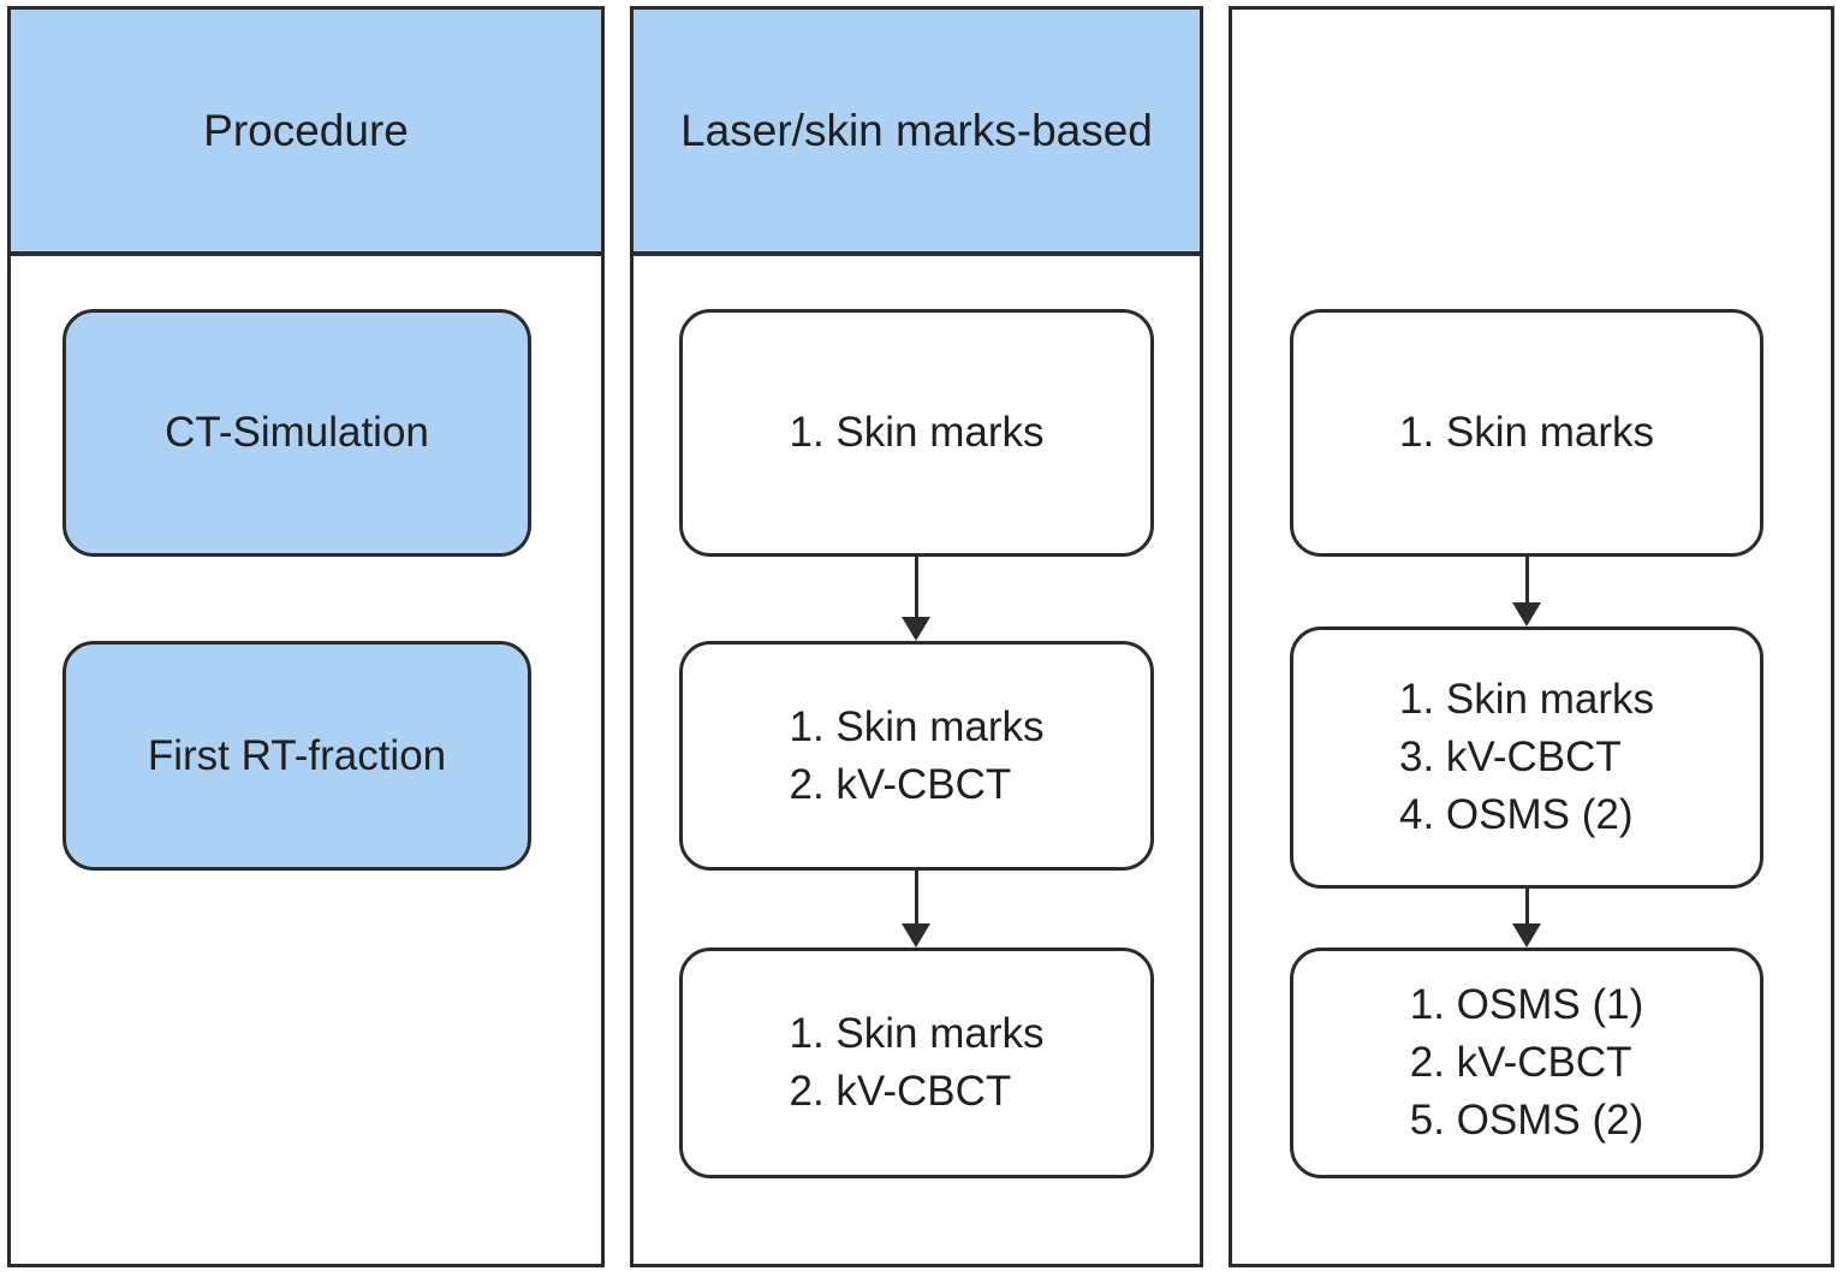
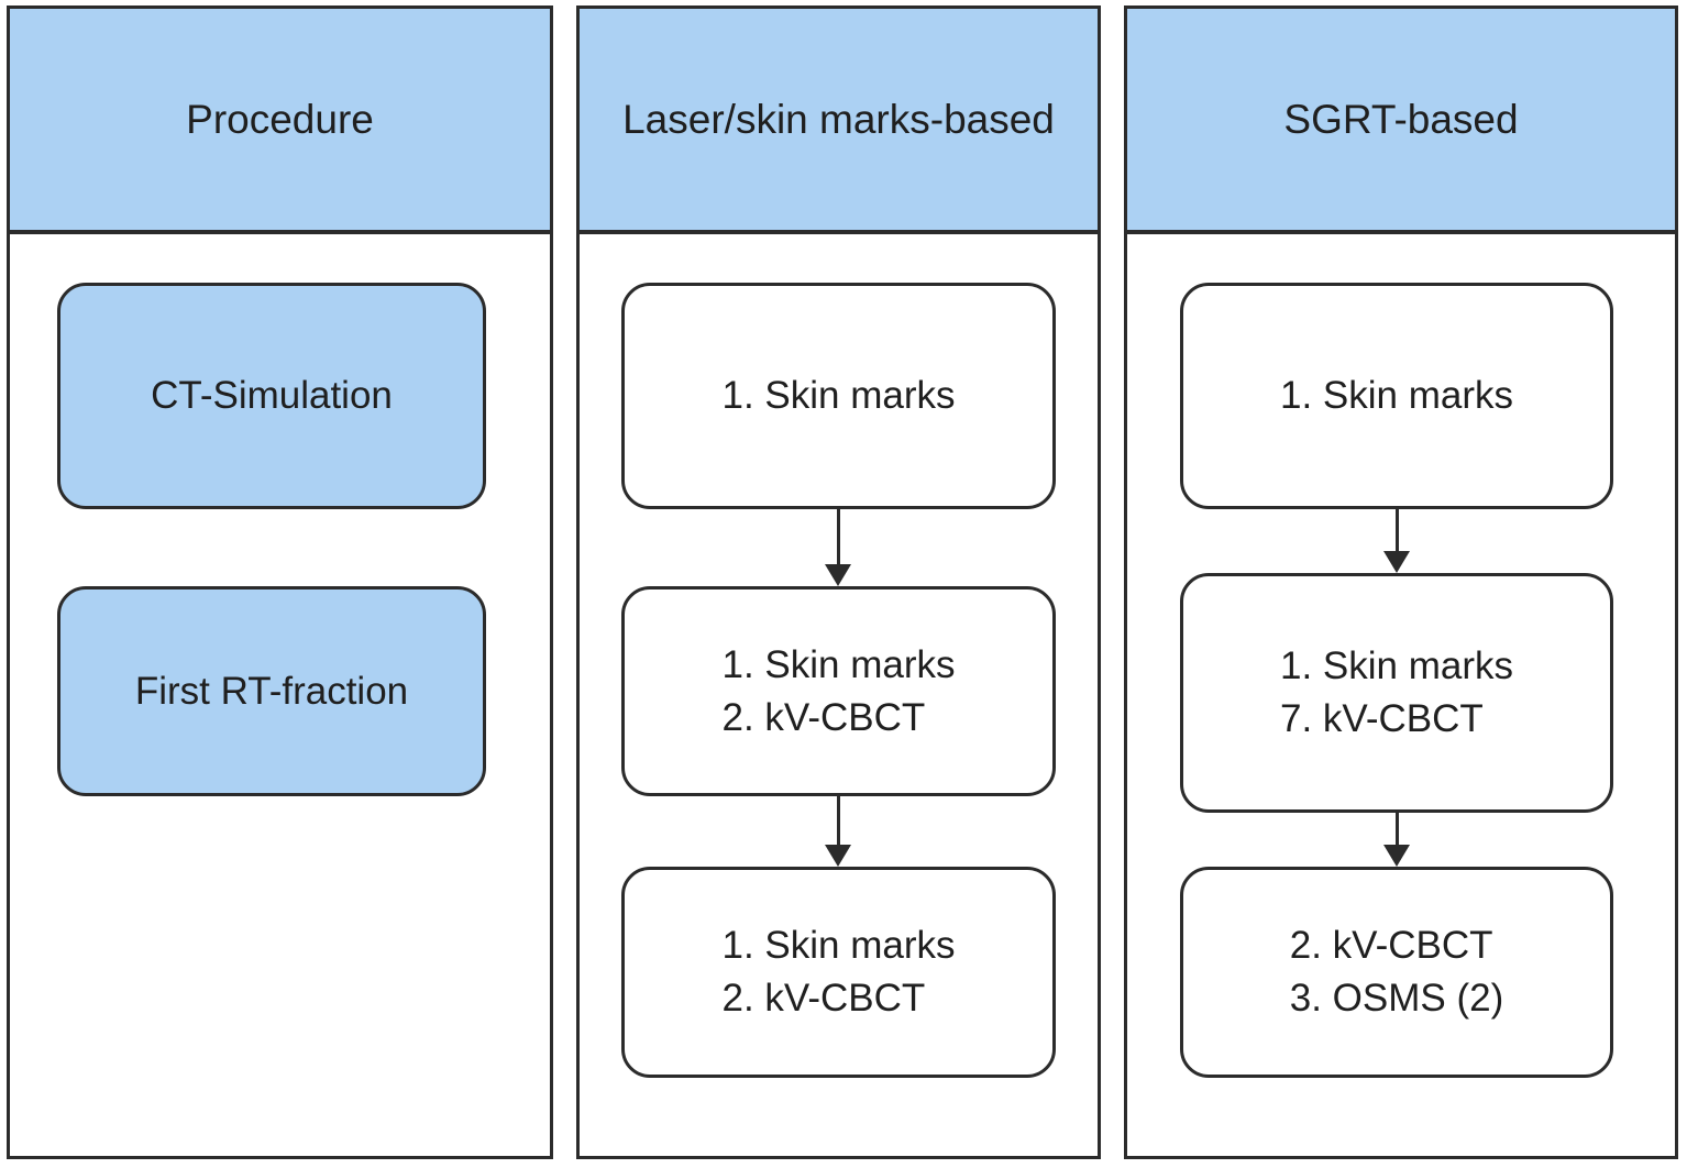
  Procedure
  CT-Simulation
  First RT-fraction
  Laser/skin marks-based
  1. Skin marks
  1. Skin marks
  2. kV-CBCT
  1. Skin marks
  2. kV-CBCT
+ SGRT-based
  1. Skin marks
  1. Skin marks
- 3. kV-CBCT
+ 7. kV-CBCT
- 4. OSMS (2)
- 1. OSMS (1)
  2. kV-CBCT
- 5. OSMS (2)
+ 3. OSMS (2)
